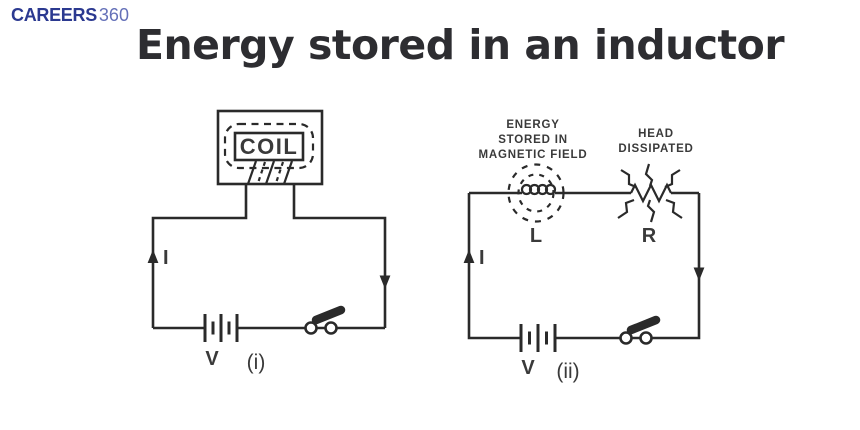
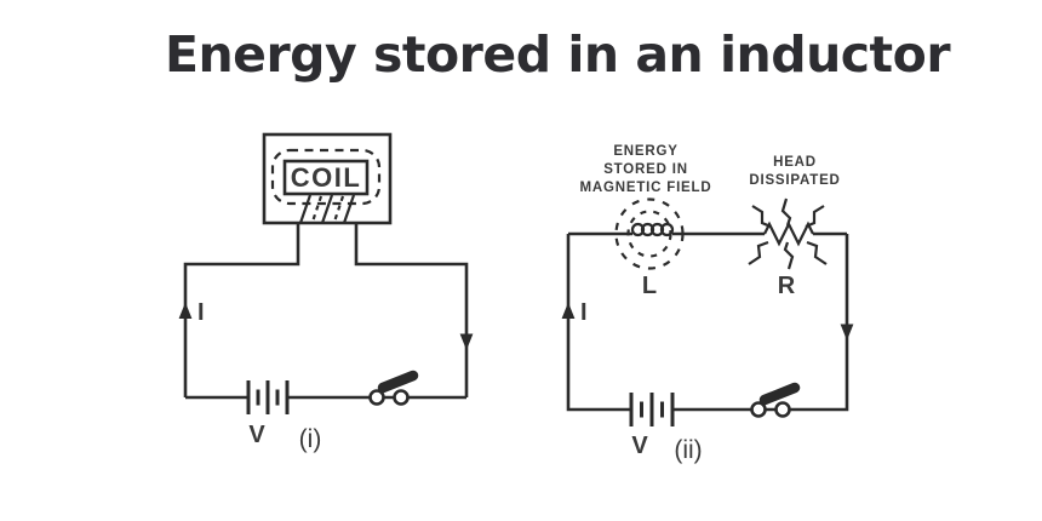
- CAREERS360
  Energy stored in an inductor
  COIL
  I
  V
  (i)
  ENERGY
  STORED IN
  MAGNETIC FIELD
  HEAD
  DISSIPATED
  L
  R
  I
  V
  (ii)
